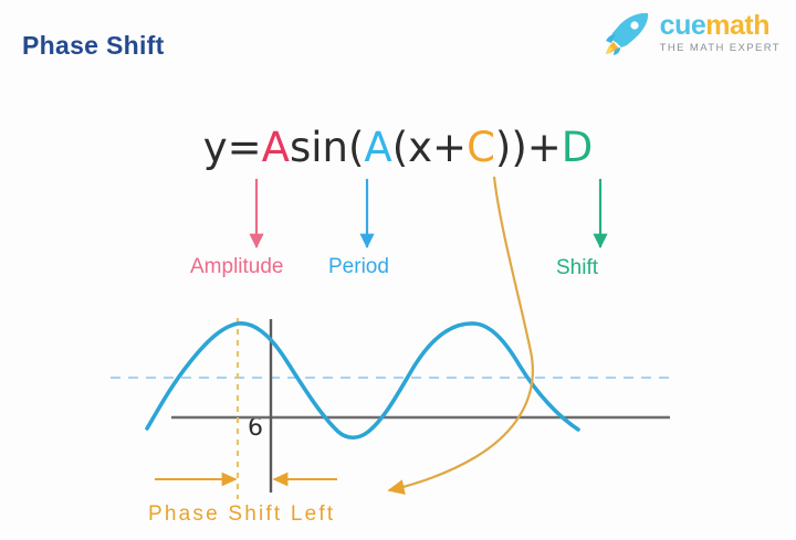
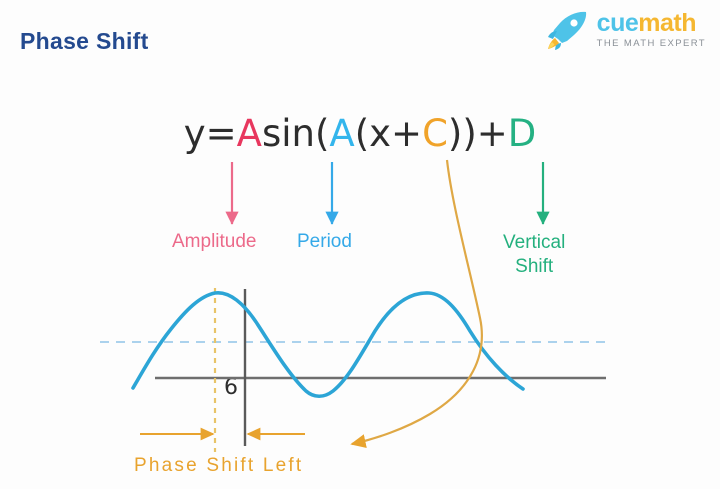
  Phase Shift
  cuemath
  THE MATH EXPERT
  y=Asin(A(x+C))+D
  Amplitude
  Period
+ Vertical
  Shift
  Phase Shift Left
  6
